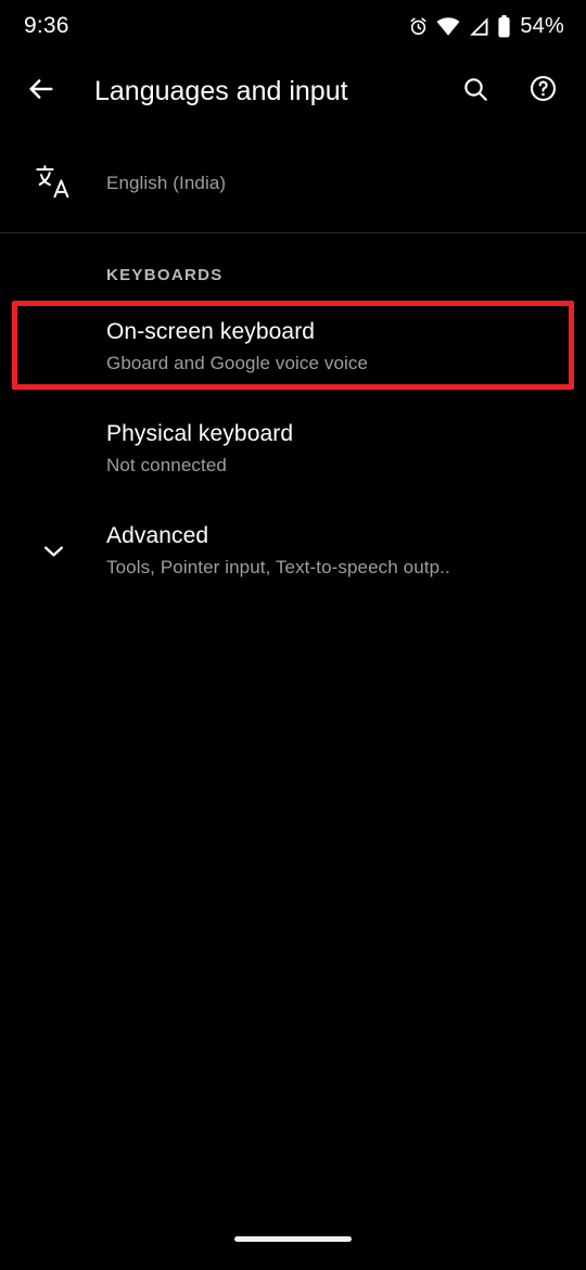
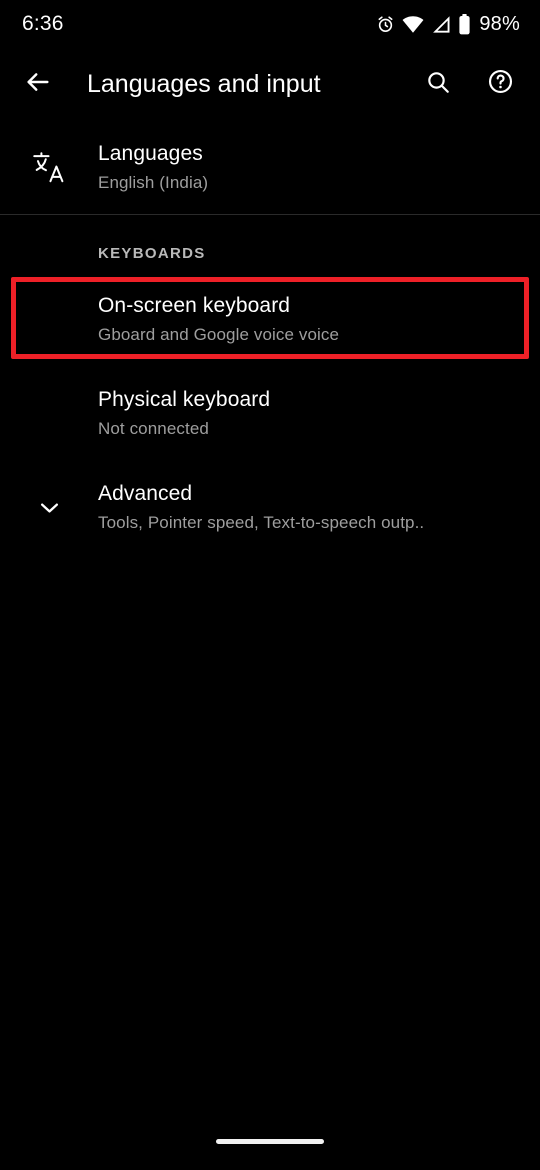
- 9:36
+ 6:36
- 54%
+ 98%
  Languages and input
+ Languages
  English (India)
  KEYBOARDS
  On-screen keyboard
  Gboard and Google voice voice
  Physical keyboard
  Not connected
  Advanced
- Tools, Pointer input, Text-to-speech outp..
+ Tools, Pointer speed, Text-to-speech outp..
